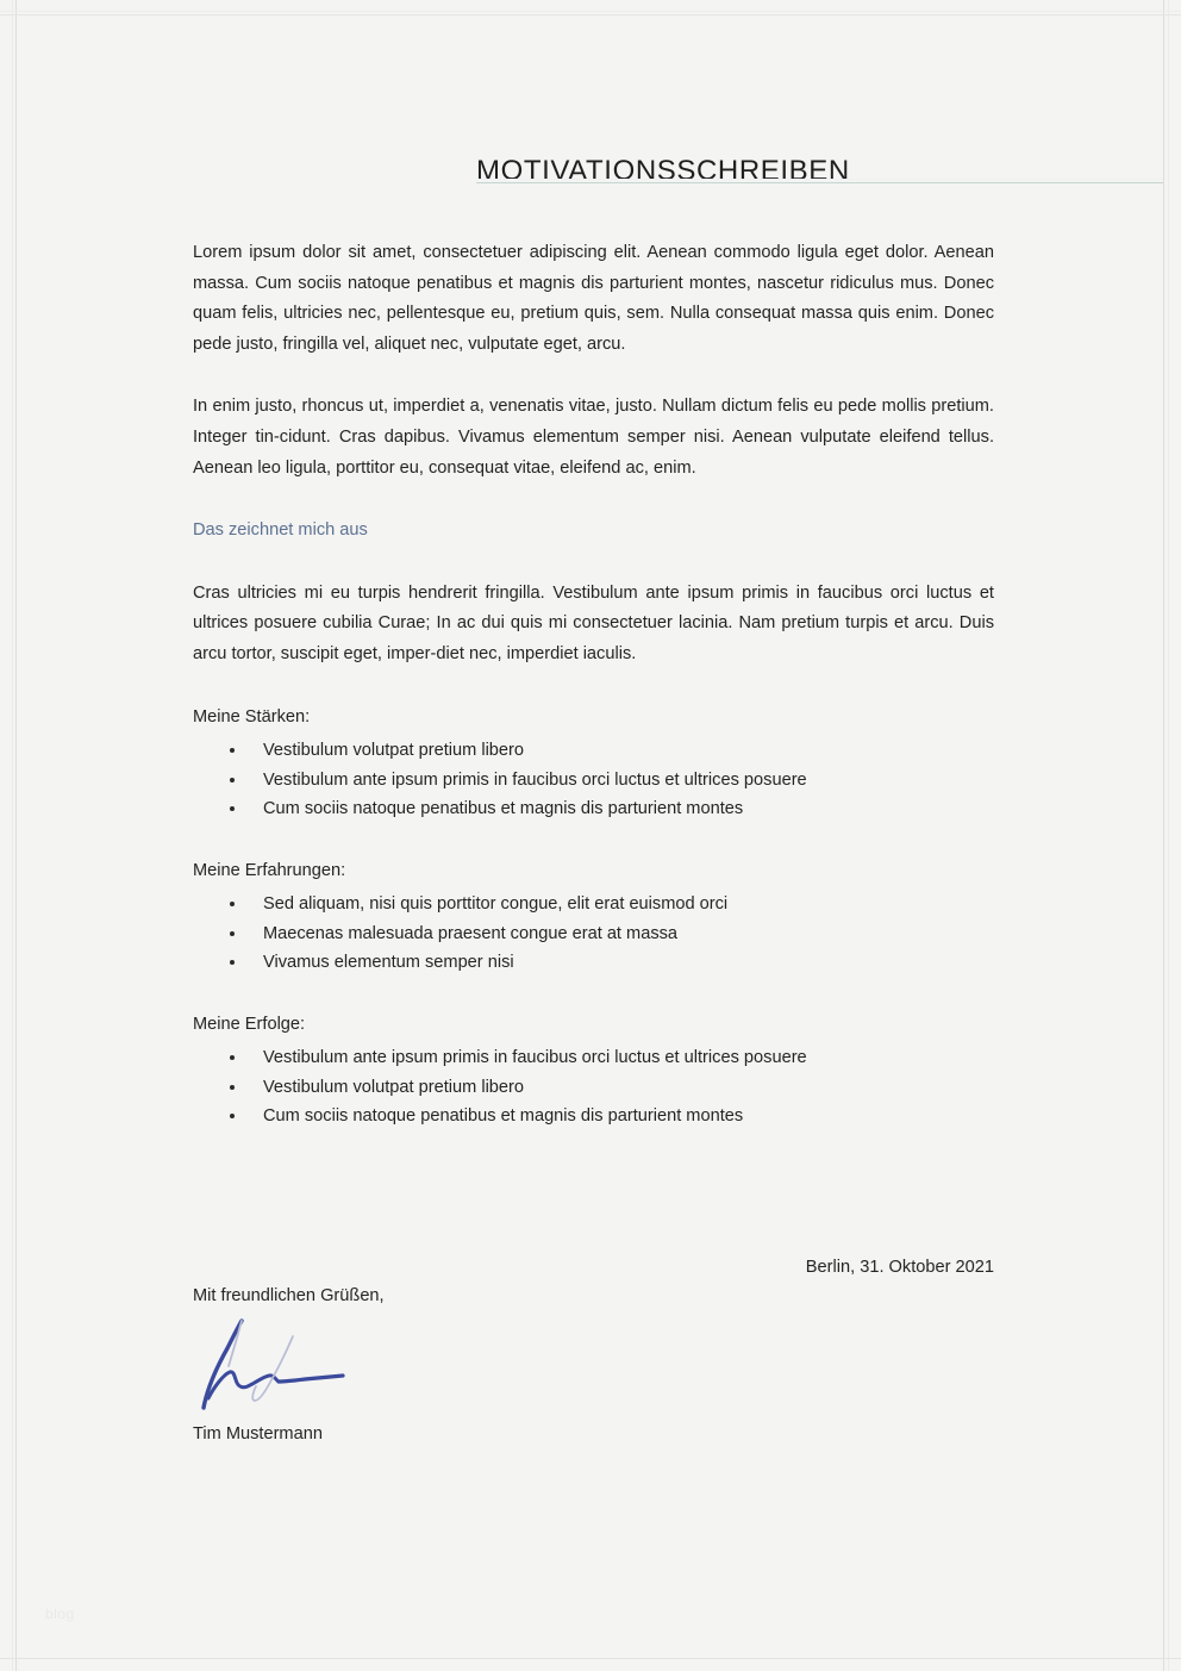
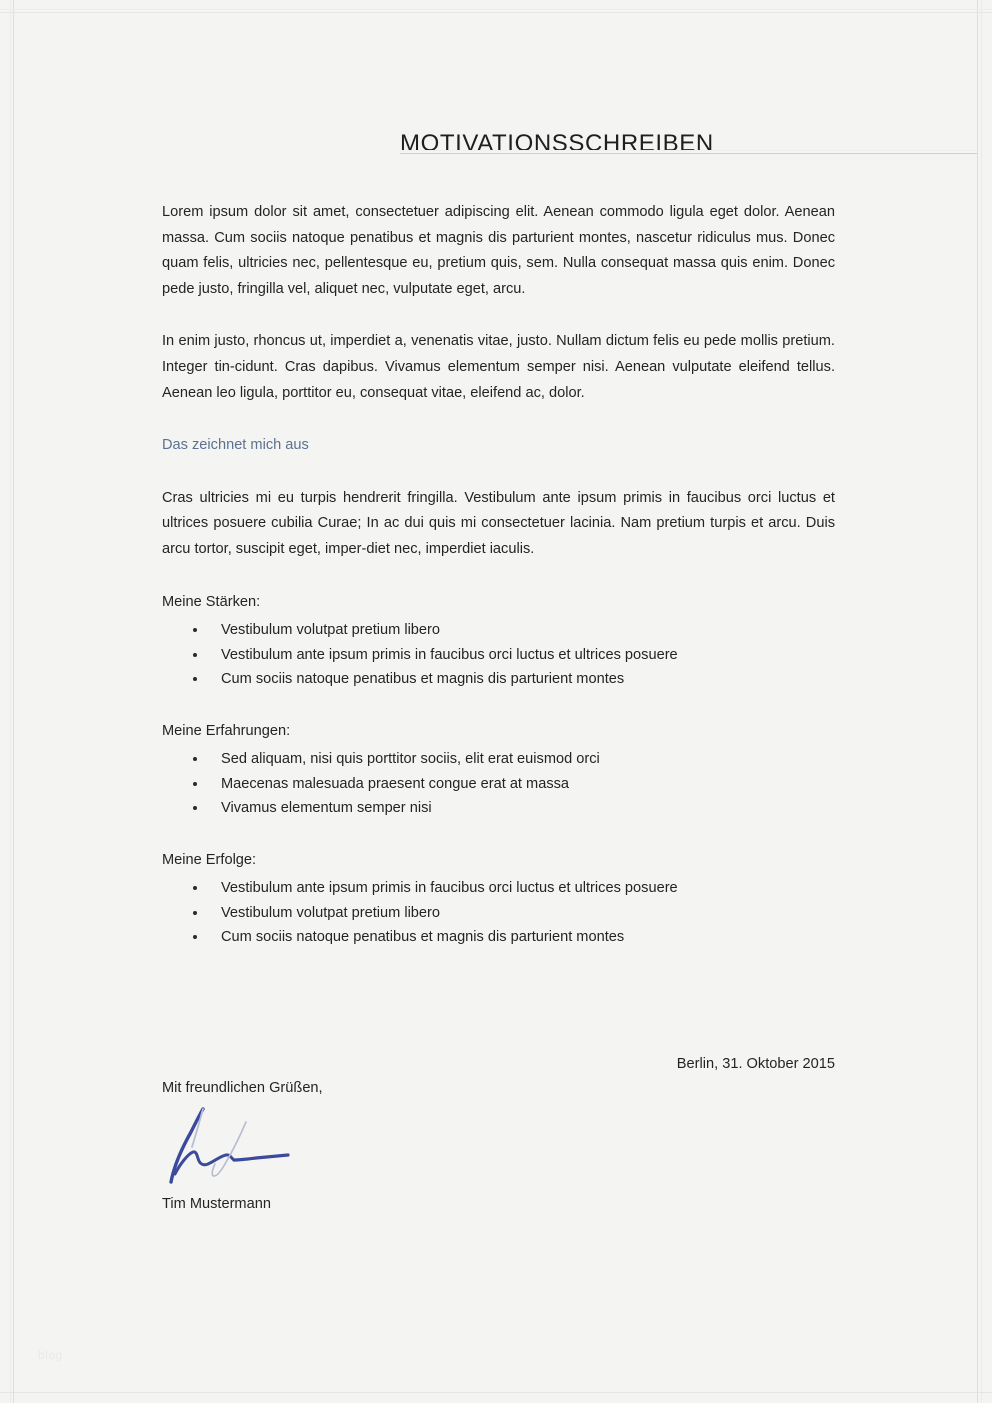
  motivationsschreiben
  Lorem ipsum dolor sit amet, consectetuer adipiscing elit. Aenean commodo ligula eget dolor. Aenean massa. Cum sociis natoque penatibus et magnis dis parturient montes, nascetur ridiculus mus. Donec quam felis, ultricies nec, pellentesque eu, pretium quis, sem. Nulla consequat massa quis enim. Donec pede justo, fringilla vel, aliquet nec, vulputate eget, arcu.
- In enim justo, rhoncus ut, imperdiet a, venenatis vitae, justo. Nullam dictum felis eu pede mollis pretium. Integer tin-cidunt. Cras dapibus. Vivamus elementum semper nisi. Aenean vulputate eleifend tellus. Aenean leo ligula, porttitor eu, consequat vitae, eleifend ac, enim.
+ In enim justo, rhoncus ut, imperdiet a, venenatis vitae, justo. Nullam dictum felis eu pede mollis pretium. Integer tin-cidunt. Cras dapibus. Vivamus elementum semper nisi. Aenean vulputate eleifend tellus. Aenean leo ligula, porttitor eu, consequat vitae, eleifend ac, dolor.
  Das zeichnet mich aus
  Cras ultricies mi eu turpis hendrerit fringilla. Vestibulum ante ipsum primis in faucibus orci luctus et ultrices posuere cubilia Curae; In ac dui quis mi consectetuer lacinia. Nam pretium turpis et arcu. Duis arcu tortor, suscipit eget, imper-diet nec, imperdiet iaculis.
  Meine Stärken:
  Vestibulum volutpat pretium libero
  Vestibulum ante ipsum primis in faucibus orci luctus et ultrices posuere
  Cum sociis natoque penatibus et magnis dis parturient montes
  Meine Erfahrungen:
- Sed aliquam, nisi quis porttitor congue, elit erat euismod orci
+ Sed aliquam, nisi quis porttitor sociis, elit erat euismod orci
  Maecenas malesuada praesent congue erat at massa
  Vivamus elementum semper nisi
  Meine Erfolge:
  Vestibulum ante ipsum primis in faucibus orci luctus et ultrices posuere
  Vestibulum volutpat pretium libero
  Cum sociis natoque penatibus et magnis dis parturient montes
- Berlin, 31. Oktober 2021
+ Berlin, 31. Oktober 2015
  Mit freundlichen Grüßen,
  Tim Mustermann
